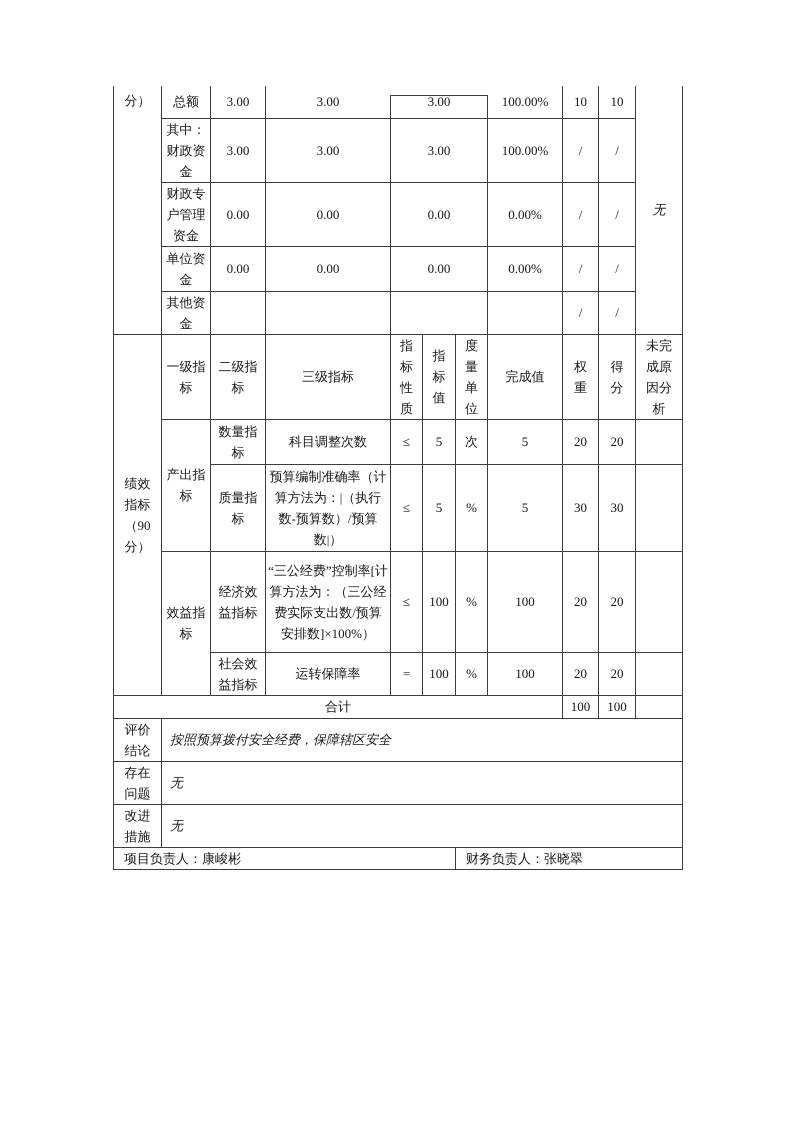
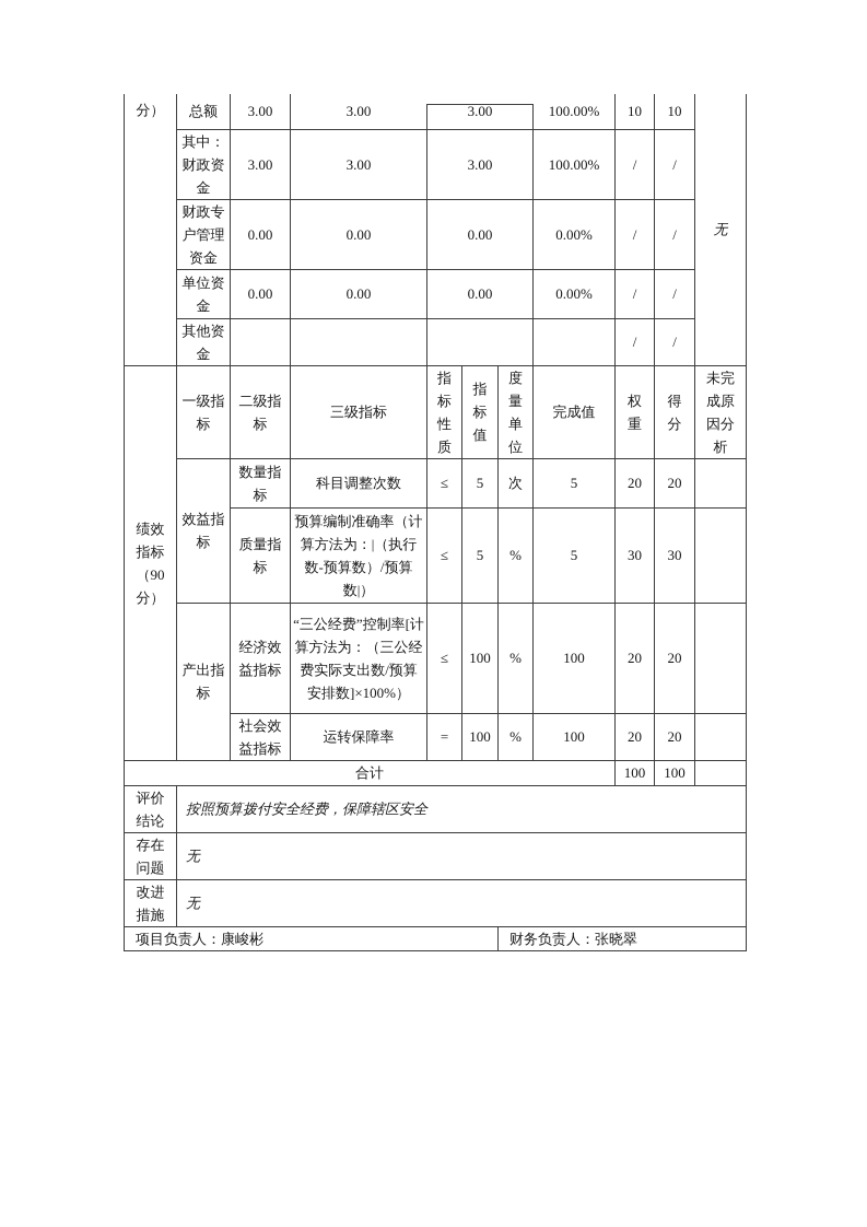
  分）	总额	3.00	3.00	3.00	100.00%	10	10	无
  其中：财政资金	3.00	3.00	3.00	100.00%	/	/
  财政专户管理资金	0.00	0.00	0.00	0.00%	/	/
  单位资金	0.00	0.00	0.00	0.00%	/	/
  其他资金					/	/
  绩效指标（90分）	一级指标	二级指标	三级指标	指标性质	指标值	度量单位	完成值	权重	得分	未完成原因分析
- 产出指标	数量指标	科目调整次数	≤	5	次	5	20	20
+ 效益指标	数量指标	科目调整次数	≤	5	次	5	20	20
  质量指标	预算编制准确率（计算方法为：|（执行数-预算数）/预算数|）	≤	5	%	5	30	30
- 效益指标	经济效益指标	“三公经费”控制率[计算方法为：（三公经费实际支出数/预算安排数]×100%）	≤	100	%	100	20	20
+ 产出指标	经济效益指标	“三公经费”控制率[计算方法为：（三公经费实际支出数/预算安排数]×100%）	≤	100	%	100	20	20
  社会效益指标	运转保障率	=	100	%	100	20	20
  合计	100	100
  评价结论	按照预算拨付安全经费，保障辖区安全
  存在问题	无
  改进措施	无
  项目负责人：康峻彬	财务负责人：张晓翠
